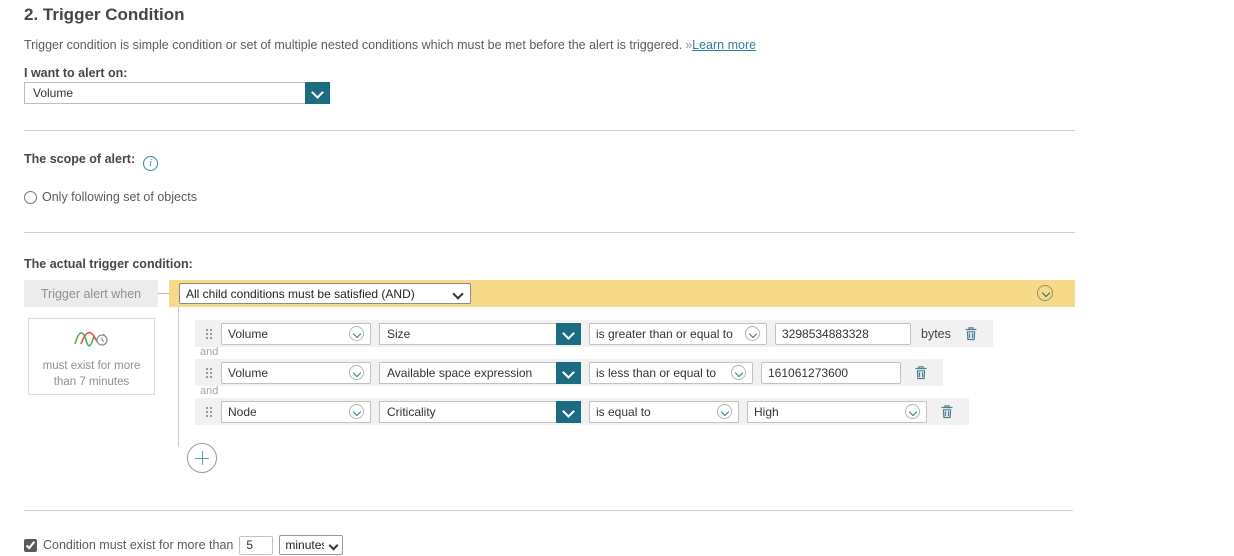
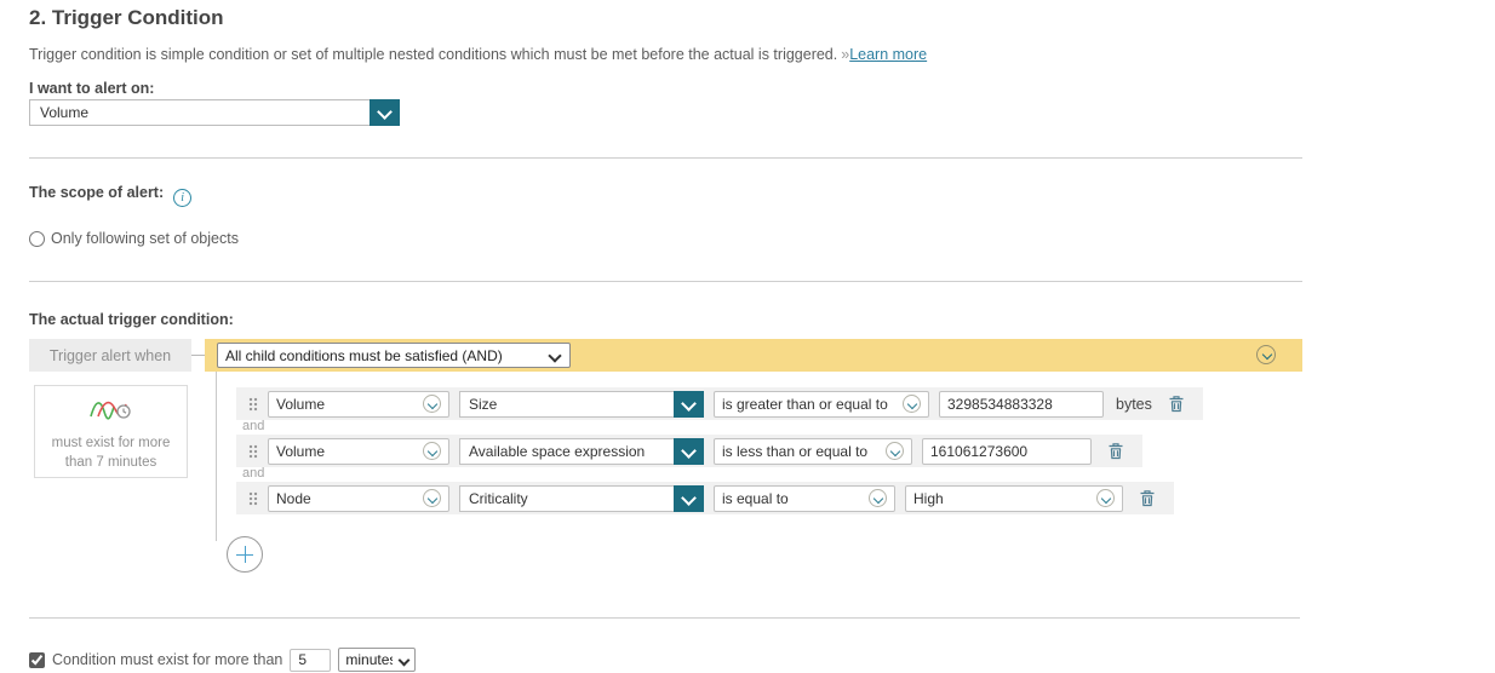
  2. Trigger Condition
- Trigger condition is simple condition or set of multiple nested conditions which must be met before the alert is triggered. »Learn more
+ Trigger condition is simple condition or set of multiple nested conditions which must be met before the actual is triggered. »Learn more
  I want to alert on:
  Volume
  The scope of alert: i
  Only following set of objects
  The actual trigger condition:
  Trigger alert when
  All child conditions must be satisfied (AND)
  must exist for more
  than 7 minutes
  Volume
  Size
  is greater than or equal to
  3298534883328
  bytes
  and
  Volume
  Available space expression
  is less than or equal to
  161061273600
  and
  Node
  Criticality
  is equal to
  High
  Condition must exist for more than
  5
  minute
